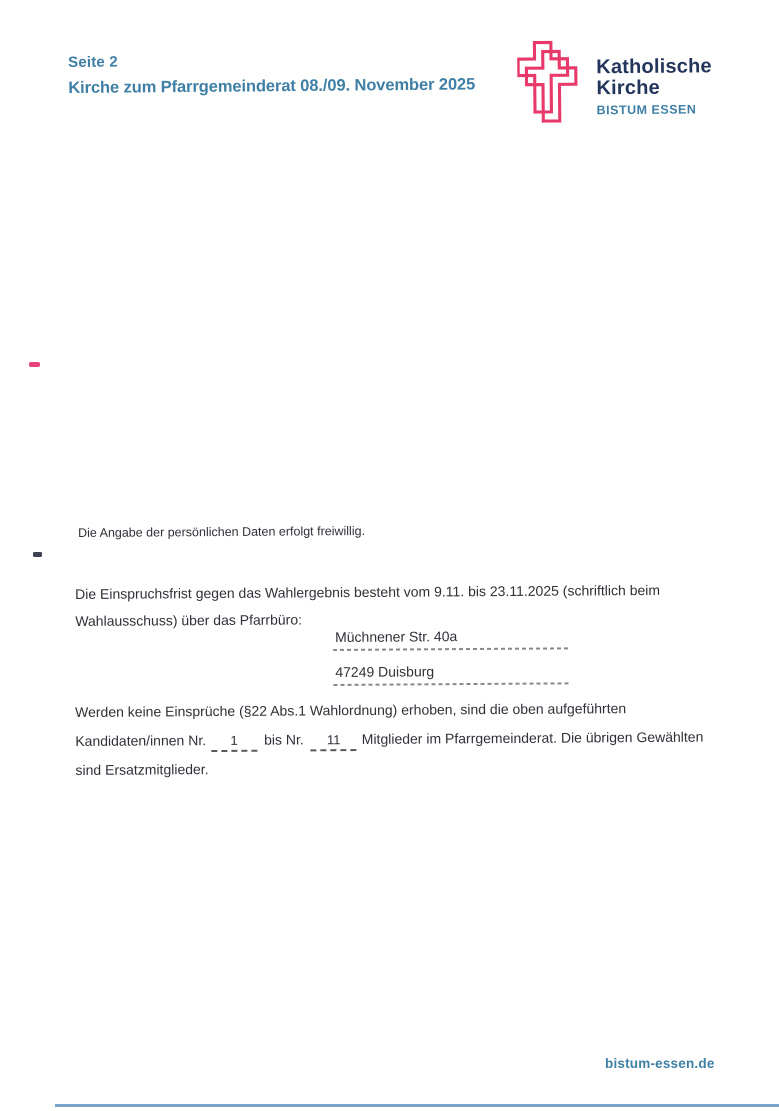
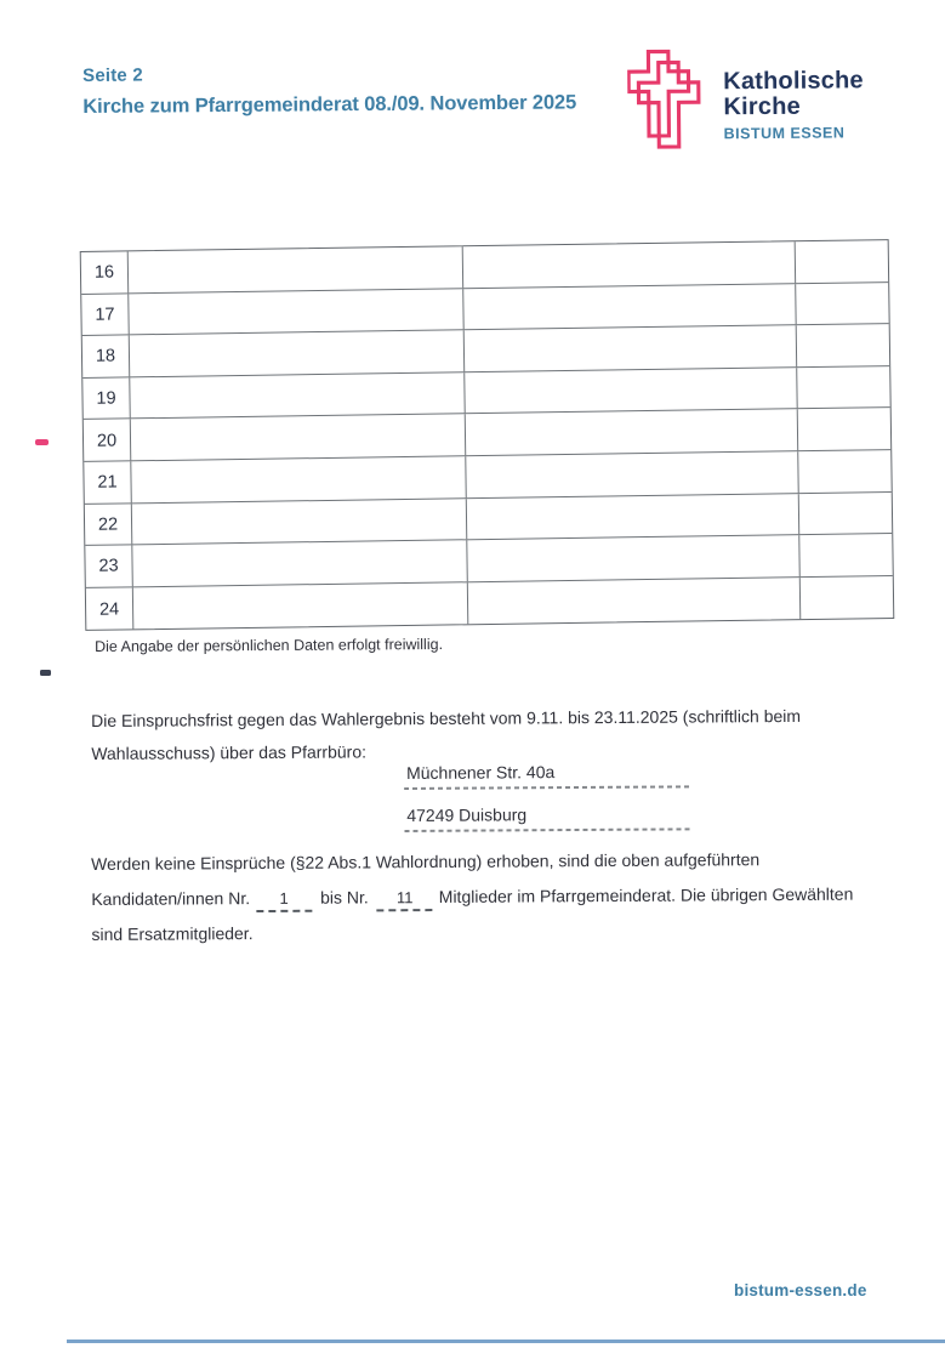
  Seite 2
  Kirche zum Pfarrgemeinderat 08./09. November 2025
  Katholische
  Kirche
  BISTUM ESSEN
+ 16
+ 17
+ 18
+ 19
+ 20
+ 21
+ 22
+ 23
+ 24
  Die Angabe der persönlichen Daten erfolgt freiwillig.
  Die Einspruchsfrist gegen das Wahlergebnis besteht vom 9.11. bis 23.11.2025 (schriftlich beim
  Wahlausschuss) über das Pfarrbüro:
  Müchnener Str. 40a
  47249 Duisburg
  Werden keine Einsprüche (§22 Abs.1 Wahlordnung) erhoben, sind die oben aufgeführten
  Kandidaten/innen Nr. 1 bis Nr. 11 Mitglieder im Pfarrgemeinderat. Die übrigen Gewählten
  sind Ersatzmitglieder.
  bistum-essen.de
